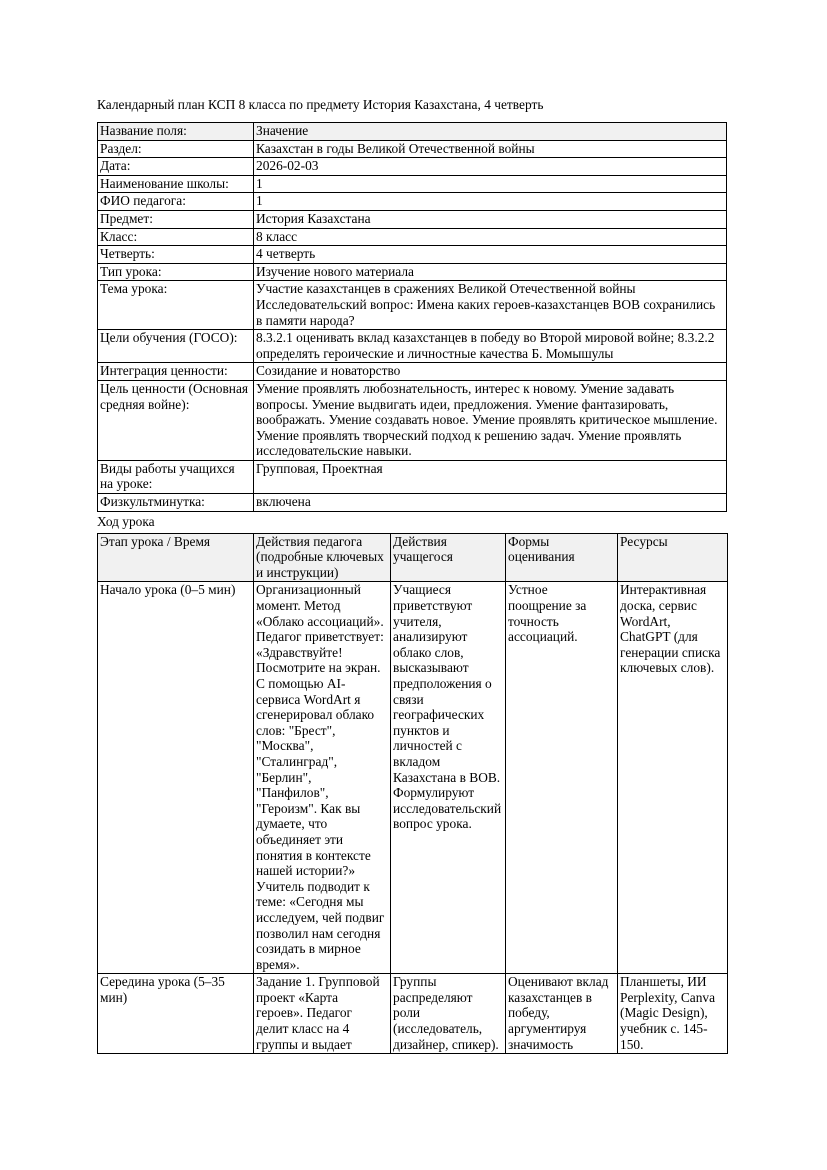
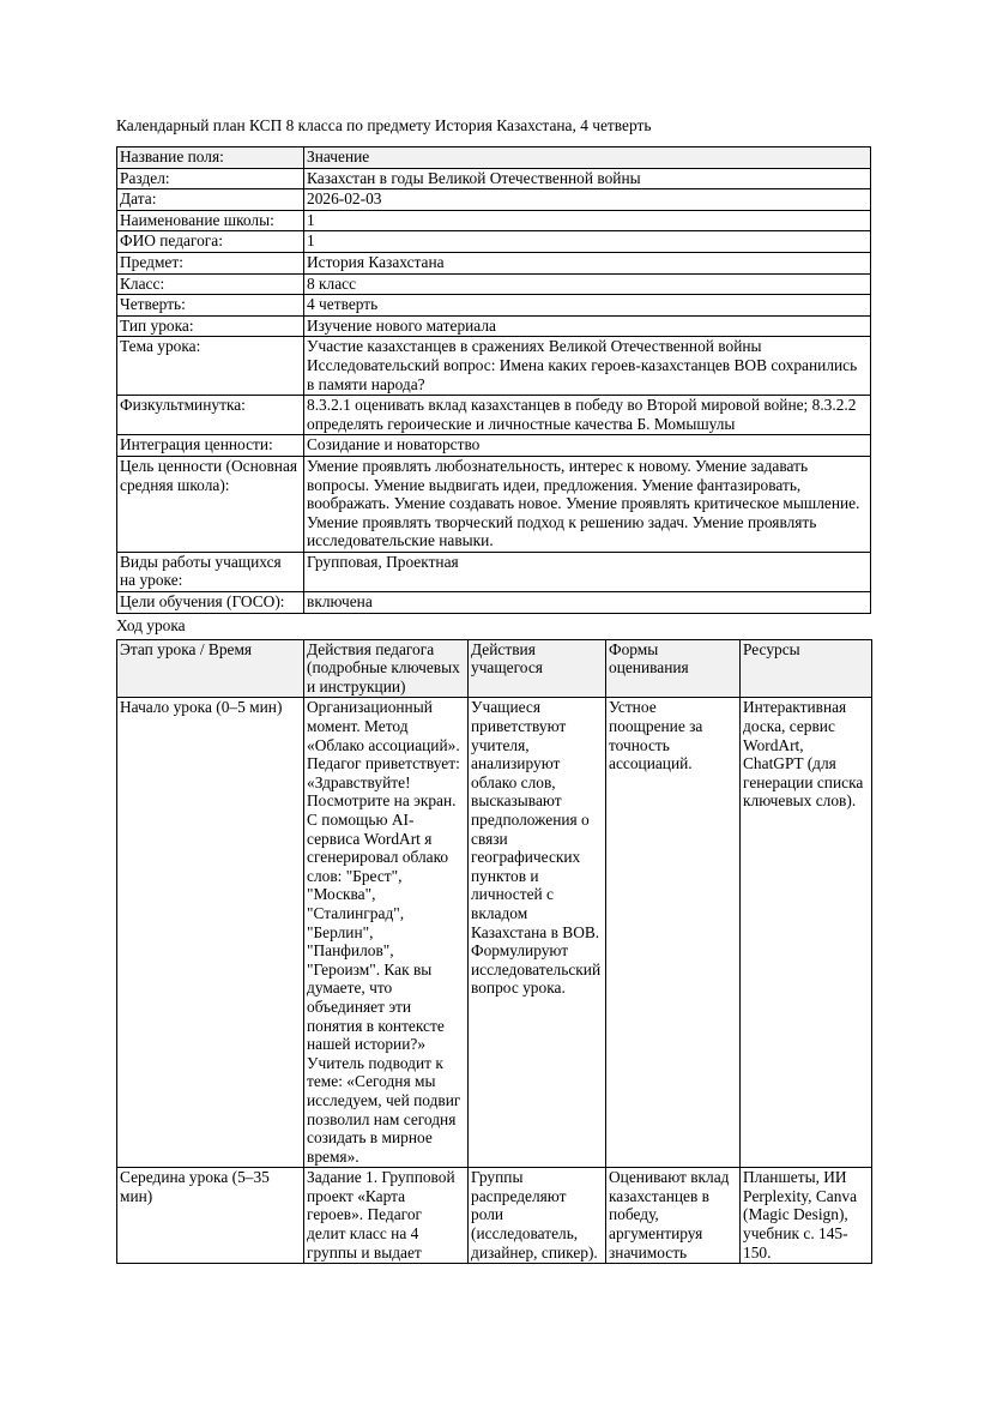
  Календарный план КСП 8 класса по предмету История Казахстана, 4 четверть
  Название поля:	Значение
  Раздел:	Казахстан в годы Великой Отечественной войны
  Дата:	2026-02-03
  Наименование школы:	1
  ФИО педагога:	1
  Предмет:	История Казахстана
  Класс:	8 класс
  Четверть:	4 четверть
  Тип урока:	Изучение нового материала
  Тема урока:	Участие казахстанцев в сражениях Великой Отечественной войны Исследовательский вопрос: Имена каких героев-казахстанцев ВОВ сохранились в памяти народа?
- Цели обучения (ГОСО):	8.3.2.1 оценивать вклад казахстанцев в победу во Второй мировой войне; 8.3.2.2 определять героические и личностные качества Б. Момышулы
+ Физкультминутка:	8.3.2.1 оценивать вклад казахстанцев в победу во Второй мировой войне; 8.3.2.2 определять героические и личностные качества Б. Момышулы
  Интеграция ценности:	Созидание и новаторство
- Цель ценности (Основная средняя войне):	Умение проявлять любознательность, интерес к новому. Умение задавать вопросы. Умение выдвигать идеи, предложения. Умение фантазировать, воображать. Умение создавать новое. Умение проявлять критическое мышление. Умение проявлять творческий подход к решению задач. Умение проявлять исследовательские навыки.
+ Цель ценности (Основная средняя школа):	Умение проявлять любознательность, интерес к новому. Умение задавать вопросы. Умение выдвигать идеи, предложения. Умение фантазировать, воображать. Умение создавать новое. Умение проявлять критическое мышление. Умение проявлять творческий подход к решению задач. Умение проявлять исследовательские навыки.
  Виды работы учащихся на уроке:	Групповая, Проектная
- Физкультминутка:	включена
+ Цели обучения (ГОСО):	включена
  Ход урока
  Этап урока / Время	Действия педагога (подробные ключевых и инструкции)	Действия учащегося	Формы оценивания	Ресурсы
  Начало урока (0–5 мин)	Организационный момент. Метод «Облако ассоциаций». Педагог приветствует: «Здравствуйте! Посмотрите на экран. С помощью AI-сервиса WordArt я сгенерировал облако слов: "Брест", "Москва", "Сталинград", "Берлин", "Панфилов", "Героизм". Как вы думаете, что объединяет эти понятия в контексте нашей истории?» Учитель подводит к теме: «Сегодня мы исследуем, чей подвиг позволил нам сегодня созидать в мирное время».	Учащиеся приветствуют учителя, анализируют облако слов, высказывают предположения о связи географических пунктов и личностей с вкладом Казахстана в ВОВ. Формулируют исследовательский вопрос урока.	Устное поощрение за точность ассоциаций.	Интерактивная доска, сервис WordArt, ChatGPT (для генерации списка ключевых слов).
  Середина урока (5–35 мин)	Задание 1. Групповой проект «Карта героев». Педагог делит класс на 4 группы и выдает	Группы распределяют роли (исследователь, дизайнер, спикер).	Оценивают вклад казахстанцев в победу, аргументируя значимость	Планшеты, ИИ Perplexity, Canva (Magic Design), учебник с. 145-150.
